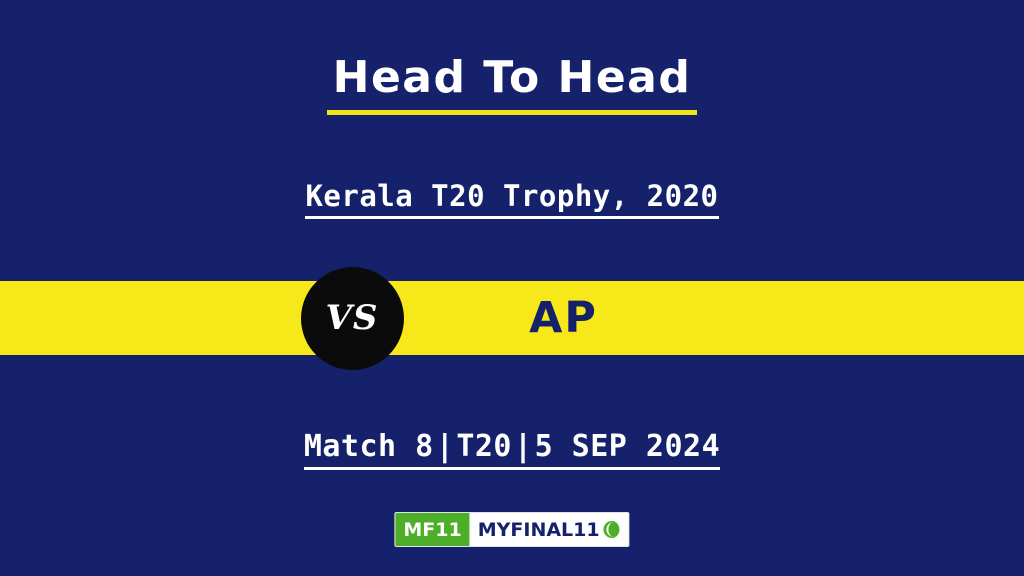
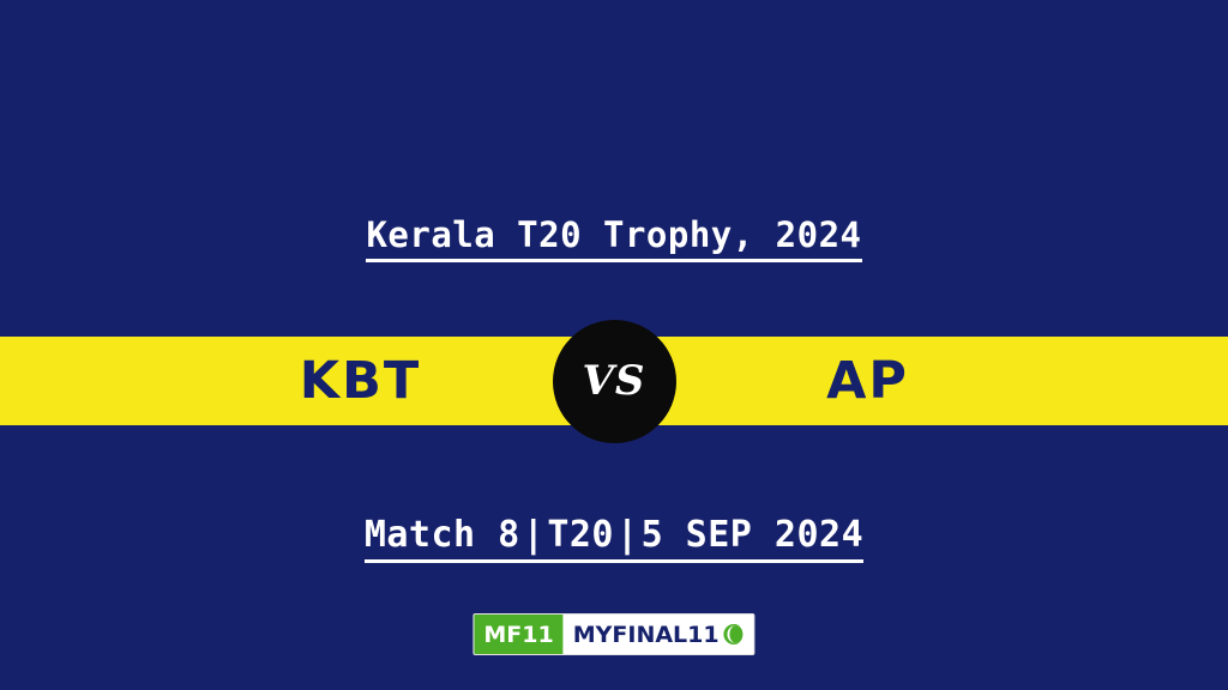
- Head To Head
- Kerala T20 Trophy, 2020
+ Kerala T20 Trophy, 2024
+ KBT
  VS
  AP
  Match 8|T20|5 SEP 2024
  MF11
  MYFINAL11
